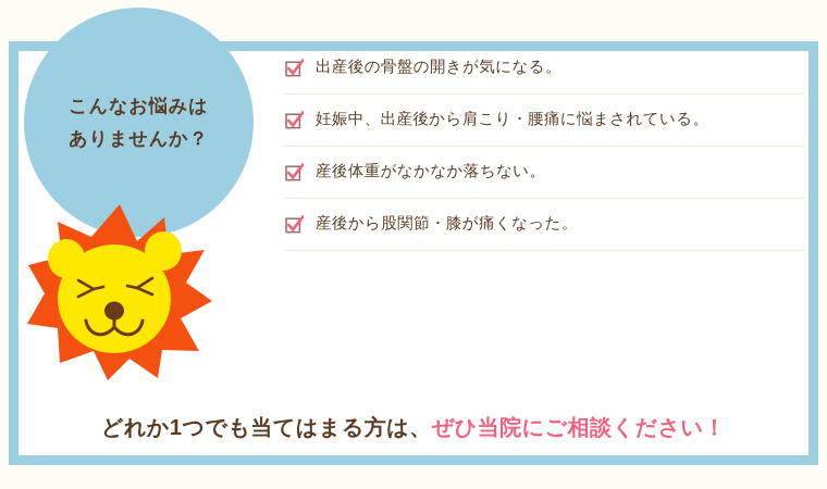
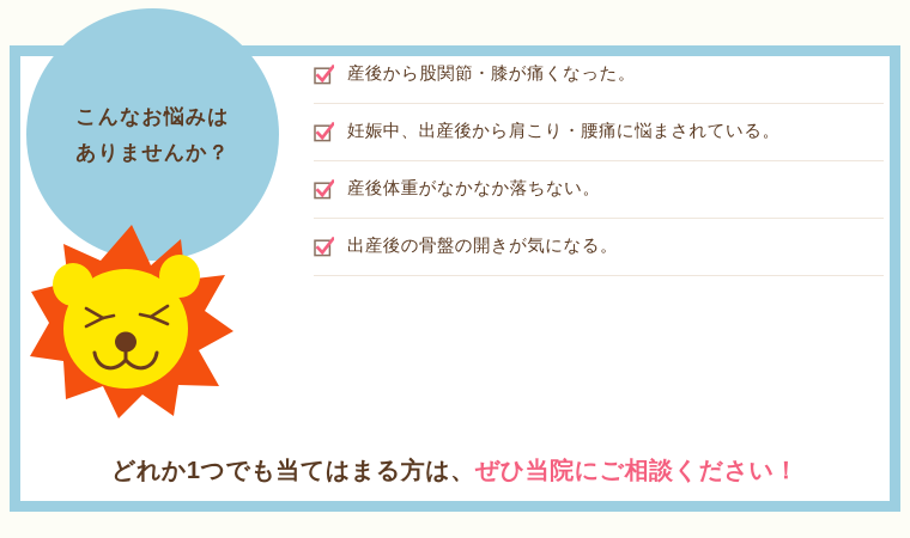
  こんなお悩みは
  ありませんか？
- 出産後の骨盤の開きが気になる。
+ 産後から股関節・膝が痛くなった。
  妊娠中、出産後から肩こり・腰痛に悩まされている。
  産後体重がなかなか落ちない。
- 産後から股関節・膝が痛くなった。
+ 出産後の骨盤の開きが気になる。
  どれか1つでも当てはまる方は、ぜひ当院にご相談ください！
